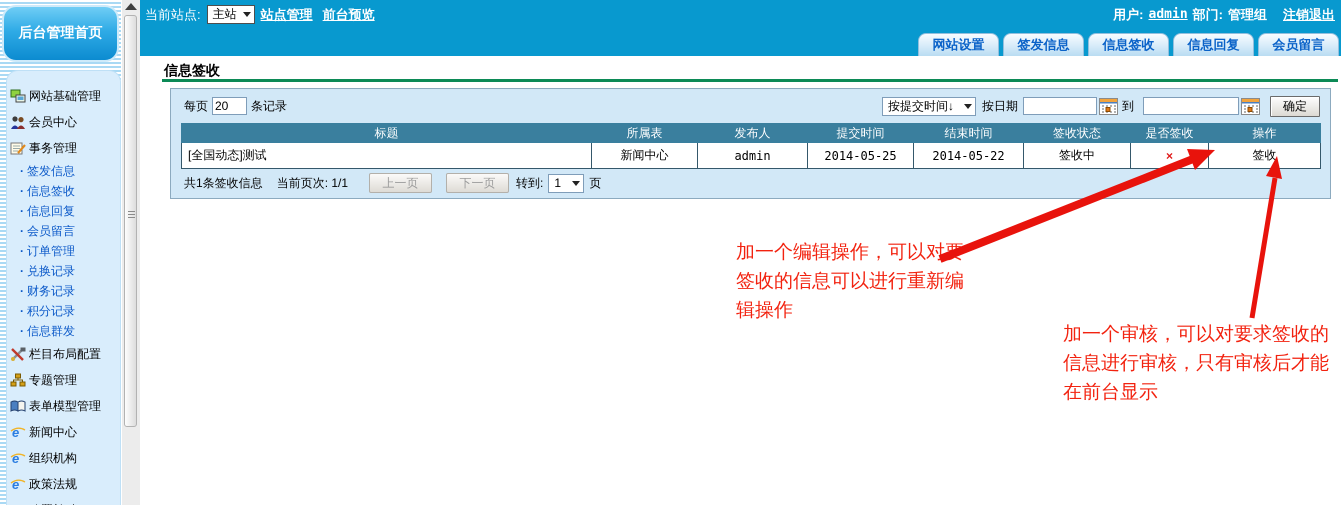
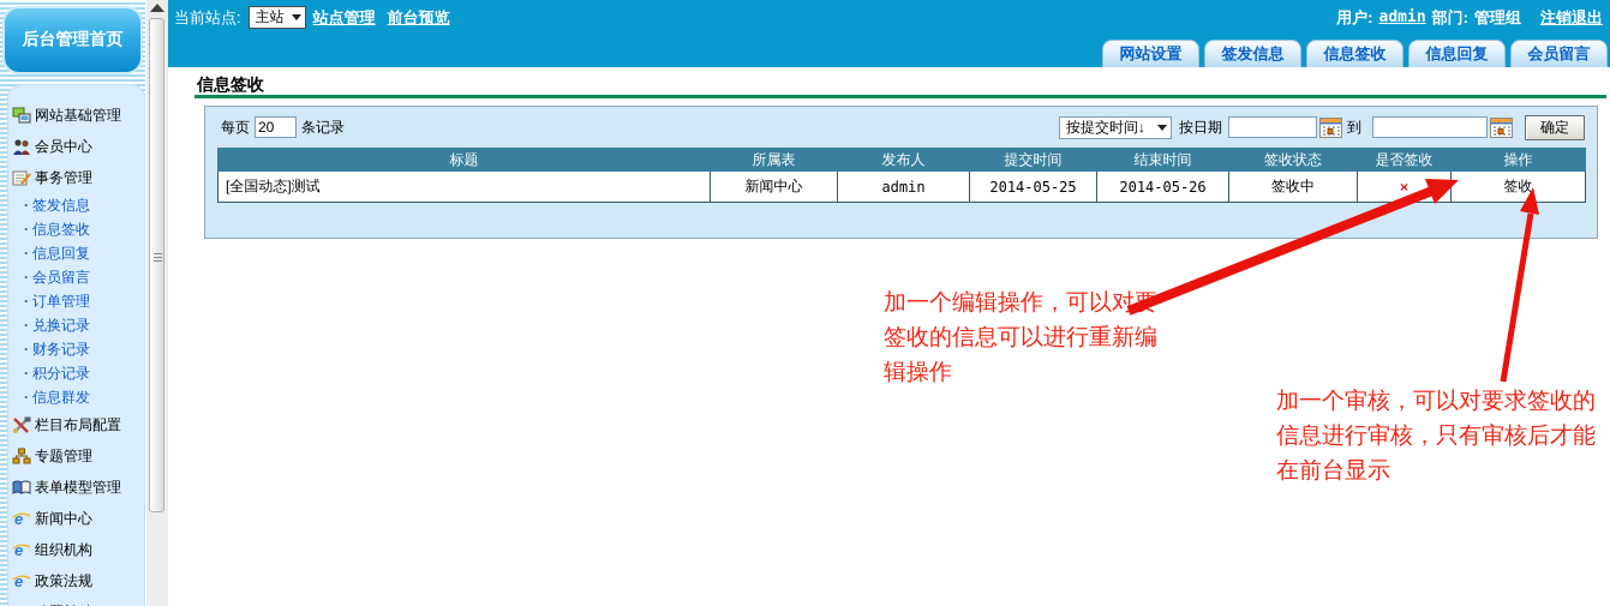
  后台管理首页
  网站基础管理
  会员中心
  事务管理
  签发信息
  信息签收
  信息回复
  会员留言
  订单管理
  兑换记录
  财务记录
  积分记录
  信息群发
  栏目布局配置
  专题管理
  表单模型管理
  e
  新闻中心
  e
  组织机构
  e
  政策法规
  当前站点:
  主站
  站点管理
  前台预览
  用户:
  admin
  部门:
  管理组
  注销退出
  网站设置
  签发信息
  信息签收
  信息回复
  会员留言
  信息签收
  每页
  20
  条记录
  按提交时间↓
  按日期
  到
  确定
  标题	所属表	发布人	提交时间	结束时间	签收状态	是否签收	操作
- [全国动态]测试	新闻中心	admin	2014-05-25	2014-05-22	签收中	×	签收
+ [全国动态]测试	新闻中心	admin	2014-05-25	2014-05-26	签收中	×	签收
- 共1条签收信息
- 当前页次: 1/1
- 上一页
- 下一页
- 转到:
- 1
- 页
  加一个编辑操作，可以对签收的信息可以进行重新编辑操作
  加一个审核，可以对要求签收的信息进行审核，只有审核后才能在前台显示
